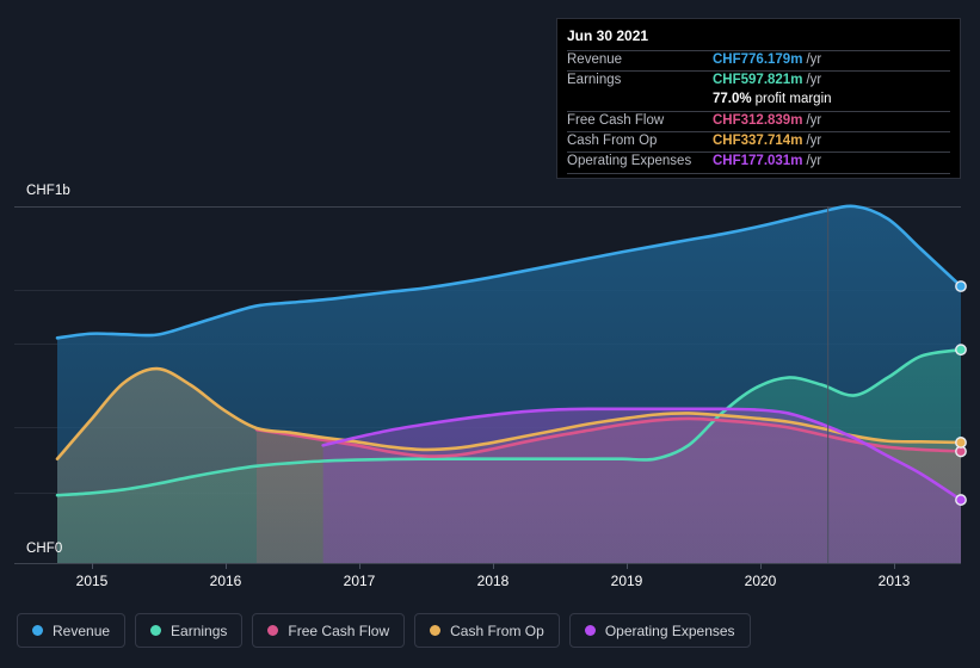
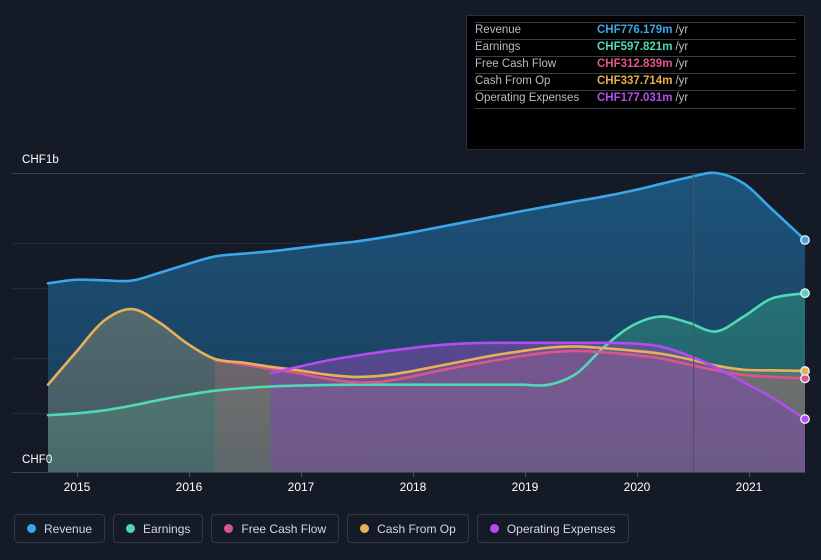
  CHF1b
  CHF0
  2015
  2016
  2017
  2018
  2019
  2020
- 2013
+ 2021
- Jun 30 2021
  Revenue
  CHF776.179m
  /yr
  Earnings
  CHF597.821m
  /yr
- 77.0%
- profit margin
  Free Cash Flow
  CHF312.839m
  /yr
  Cash From Op
  CHF337.714m
  /yr
  Operating Expenses
  CHF177.031m
  /yr
  Revenue
  Earnings
  Free Cash Flow
  Cash From Op
  Operating Expenses
